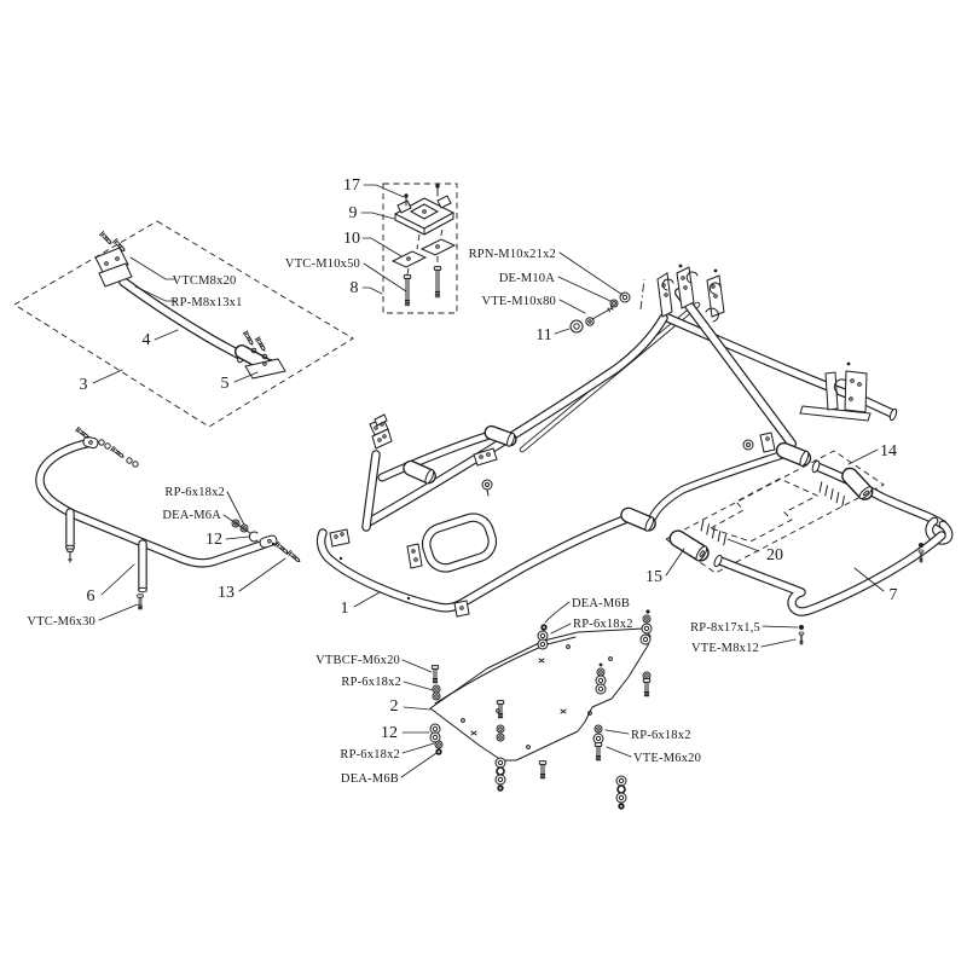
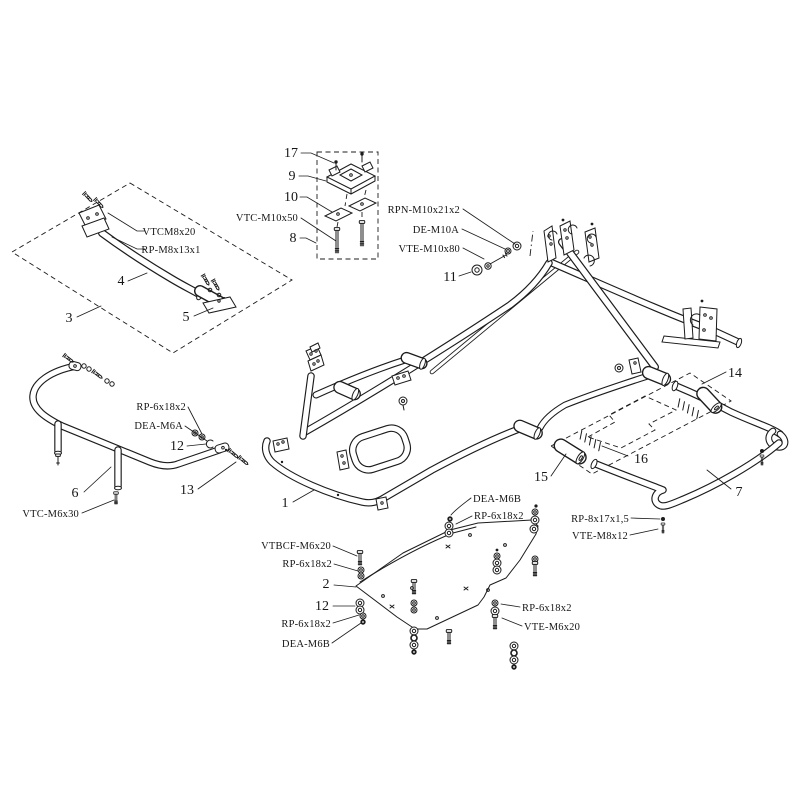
  17
  9
  10
  8
  11
  4
  3
  5
  6
  12
  13
  1
  2
  12
  14
- 20
+ 16
  15
  7
  VTCM8x20
  RP-M8x13x1
  VTC-M10x50
  RPN-M10x21x2
  DE-M10A
  VTE-M10x80
  RP-6x18x2
  DEA-M6A
  VTC-M6x30
  DEA-M6B
  RP-6x18x2
  VTBCF-M6x20
  RP-6x18x2
  RP-6x18x2
  DEA-M6B
  RP-6x18x2
  VTE-M6x20
  RP-8x17x1,5
  VTE-M8x12
